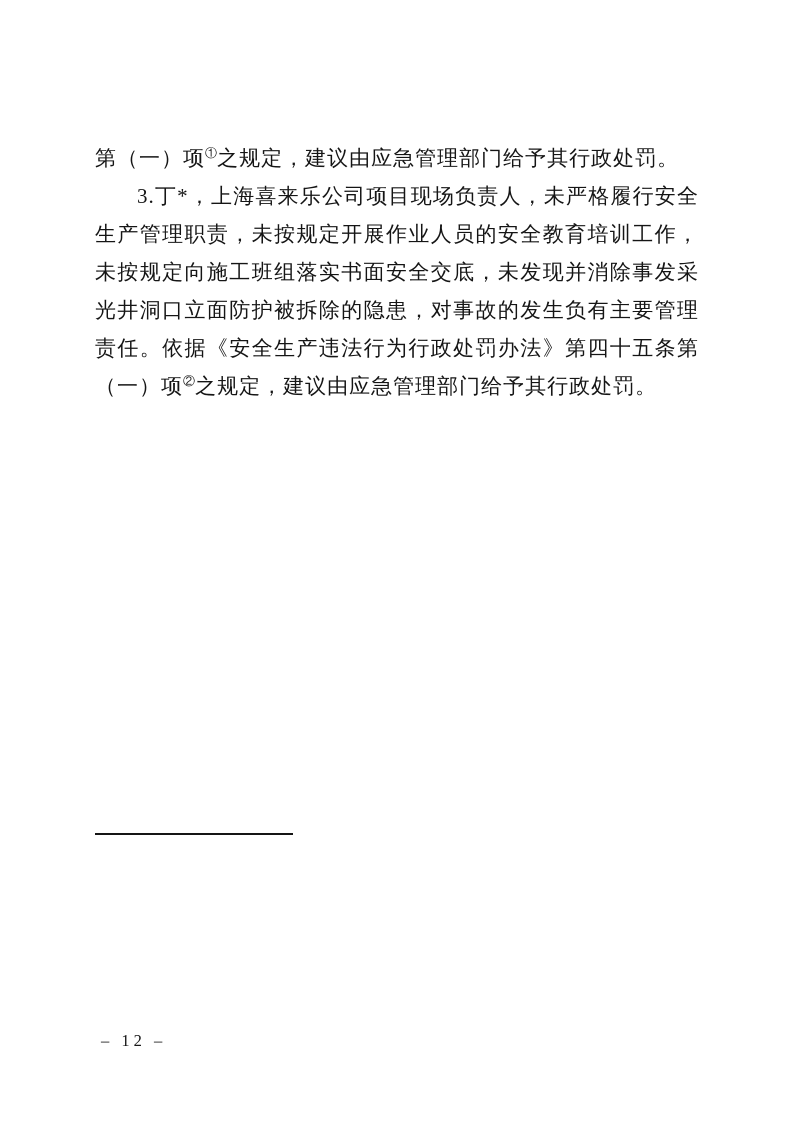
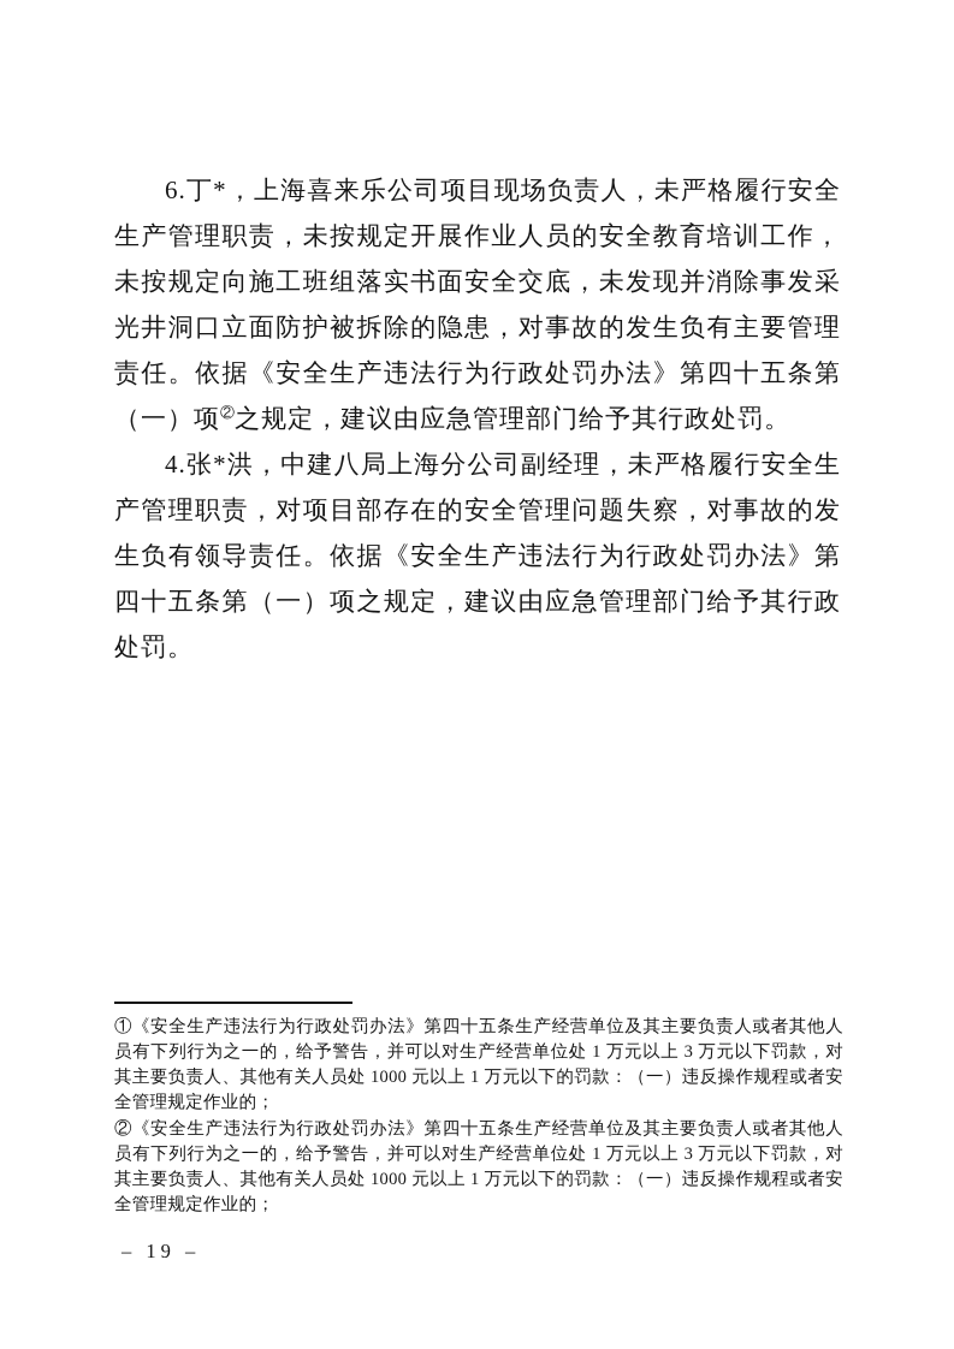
- 第（一）项①之规定，建议由应急管理部门给予其行政处罚。
- 3.丁*，上海喜来乐公司项目现场负责人，未严格履行安全生产管理职责，未按规定开展作业人员的安全教育培训工作，未按规定向施工班组落实书面安全交底，未发现并消除事发采光井洞口立面防护被拆除的隐患，对事故的发生负有主要管理责任。依据《安全生产违法行为行政处罚办法》第四十五条第（一）项②之规定，建议由应急管理部门给予其行政处罚。
+ 6.丁*，上海喜来乐公司项目现场负责人，未严格履行安全生产管理职责，未按规定开展作业人员的安全教育培训工作，未按规定向施工班组落实书面安全交底，未发现并消除事发采光井洞口立面防护被拆除的隐患，对事故的发生负有主要管理责任。依据《安全生产违法行为行政处罚办法》第四十五条第（一）项②之规定，建议由应急管理部门给予其行政处罚。
+ 4.张*洪，中建八局上海分公司副经理，未严格履行安全生产管理职责，对项目部存在的安全管理问题失察，对事故的发生负有领导责任。依据《安全生产违法行为行政处罚办法》第四十五条第（一）项之规定，建议由应急管理部门给予其行政处罚。
+ ①《安全生产违法行为行政处罚办法》第四十五条生产经营单位及其主要负责人或者其他人员有下列行为之一的，给予警告，并可以对生产经营单位处 1 万元以上 3 万元以下罚款，对其主要负责人、其他有关人员处 1000 元以上 1 万元以下的罚款：（一）违反操作规程或者安全管理规定作业的；
+ ②《安全生产违法行为行政处罚办法》第四十五条生产经营单位及其主要负责人或者其他人员有下列行为之一的，给予警告，并可以对生产经营单位处 1 万元以上 3 万元以下罚款，对其主要负责人、其他有关人员处 1000 元以上 1 万元以下的罚款：（一）违反操作规程或者安全管理规定作业的；
- – 12 –
+ – 19 –
